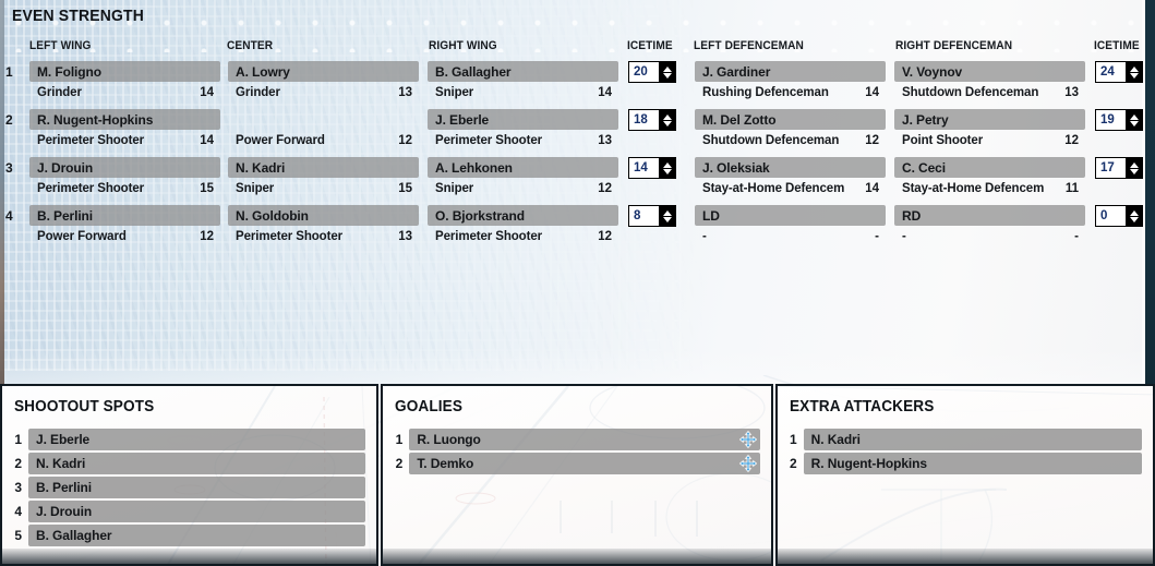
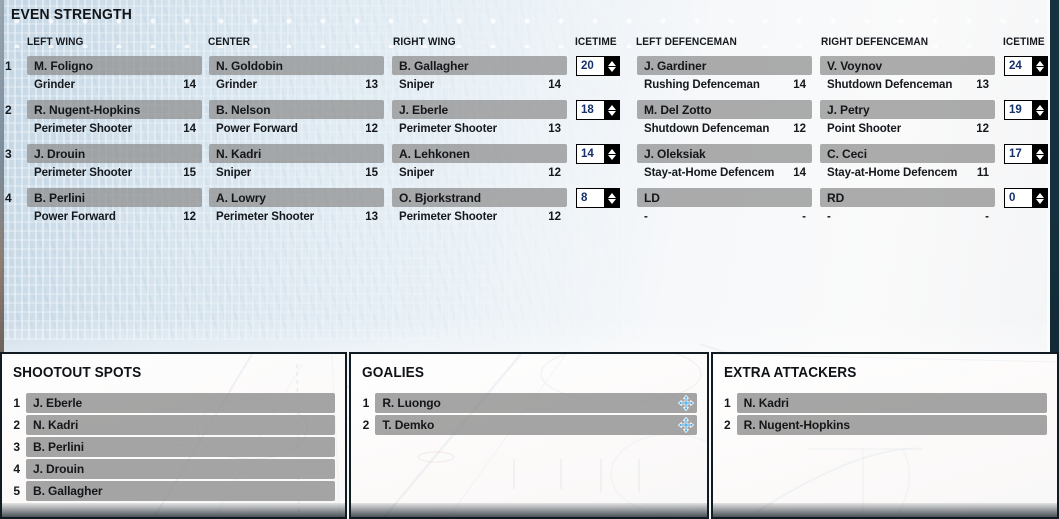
  EVEN STRENGTH
  LEFT WING
  CENTER
  RIGHT WING
  ICETIME
  LEFT DEFENCEMAN
  RIGHT DEFENCEMAN
  ICETIME
  1
  M. Foligno
  Grinder
  14
- A. Lowry
+ N. Goldobin
  Grinder
  13
  B. Gallagher
  Sniper
  14
  20
  J. Gardiner
  Rushing Defenceman
  14
  V. Voynov
  Shutdown Defenceman
  13
  24
  2
  R. Nugent-Hopkins
  Perimeter Shooter
  14
+ B. Nelson
  Power Forward
  12
  J. Eberle
  Perimeter Shooter
  13
  18
  M. Del Zotto
  Shutdown Defenceman
  12
  J. Petry
  Point Shooter
  12
  19
  3
  J. Drouin
  Perimeter Shooter
  15
  N. Kadri
  Sniper
  15
  A. Lehkonen
  Sniper
  12
  14
  J. Oleksiak
  Stay-at-Home Defencem
  14
  C. Ceci
  Stay-at-Home Defencem
  11
  17
  4
  B. Perlini
  Power Forward
  12
- N. Goldobin
+ A. Lowry
  Perimeter Shooter
  13
  O. Bjorkstrand
  Perimeter Shooter
  12
  8
  LD
  -
  -
  RD
  -
  -
  0
  SHOOTOUT SPOTS
  1
  J. Eberle
  2
  N. Kadri
  3
  B. Perlini
  4
  J. Drouin
  5
  B. Gallagher
  GOALIES
  1
  R. Luongo
  2
  T. Demko
  EXTRA ATTACKERS
  1
  N. Kadri
  2
  R. Nugent-Hopkins
